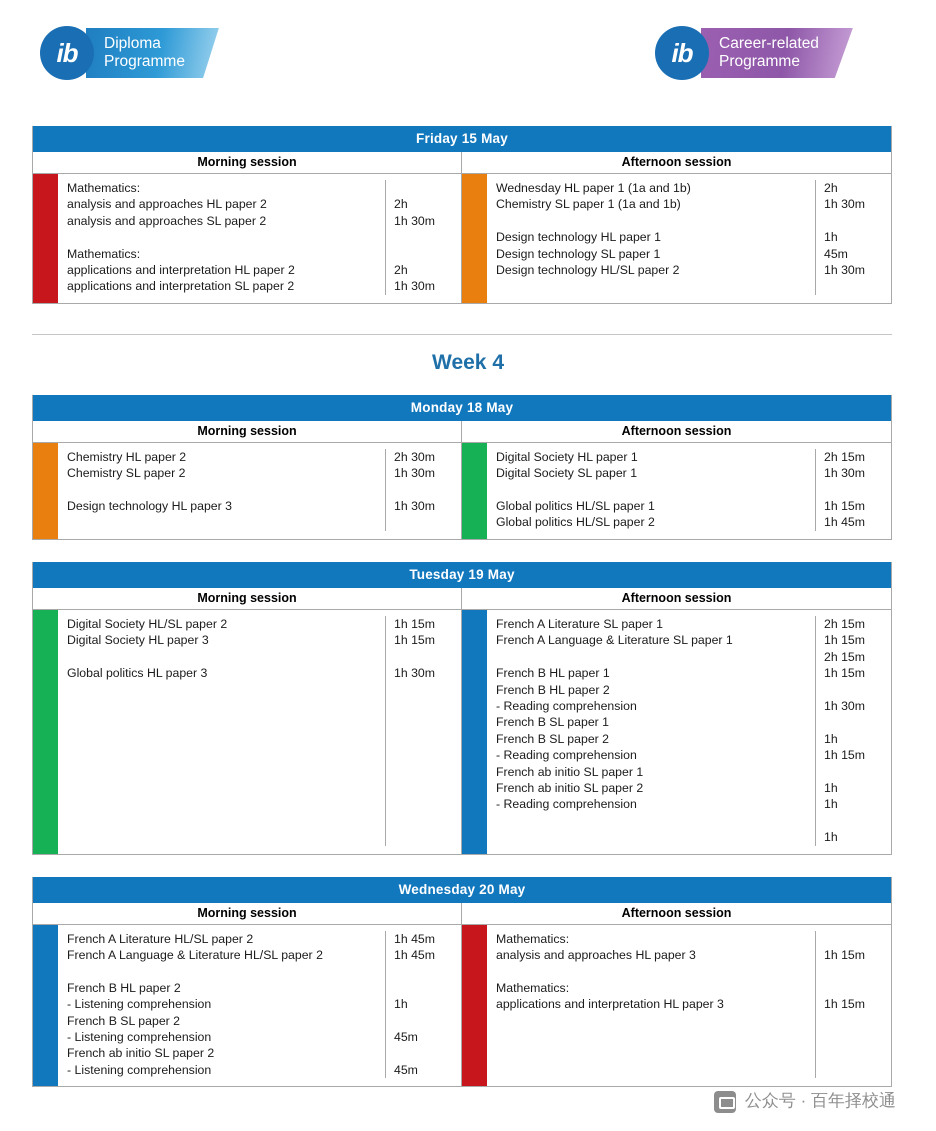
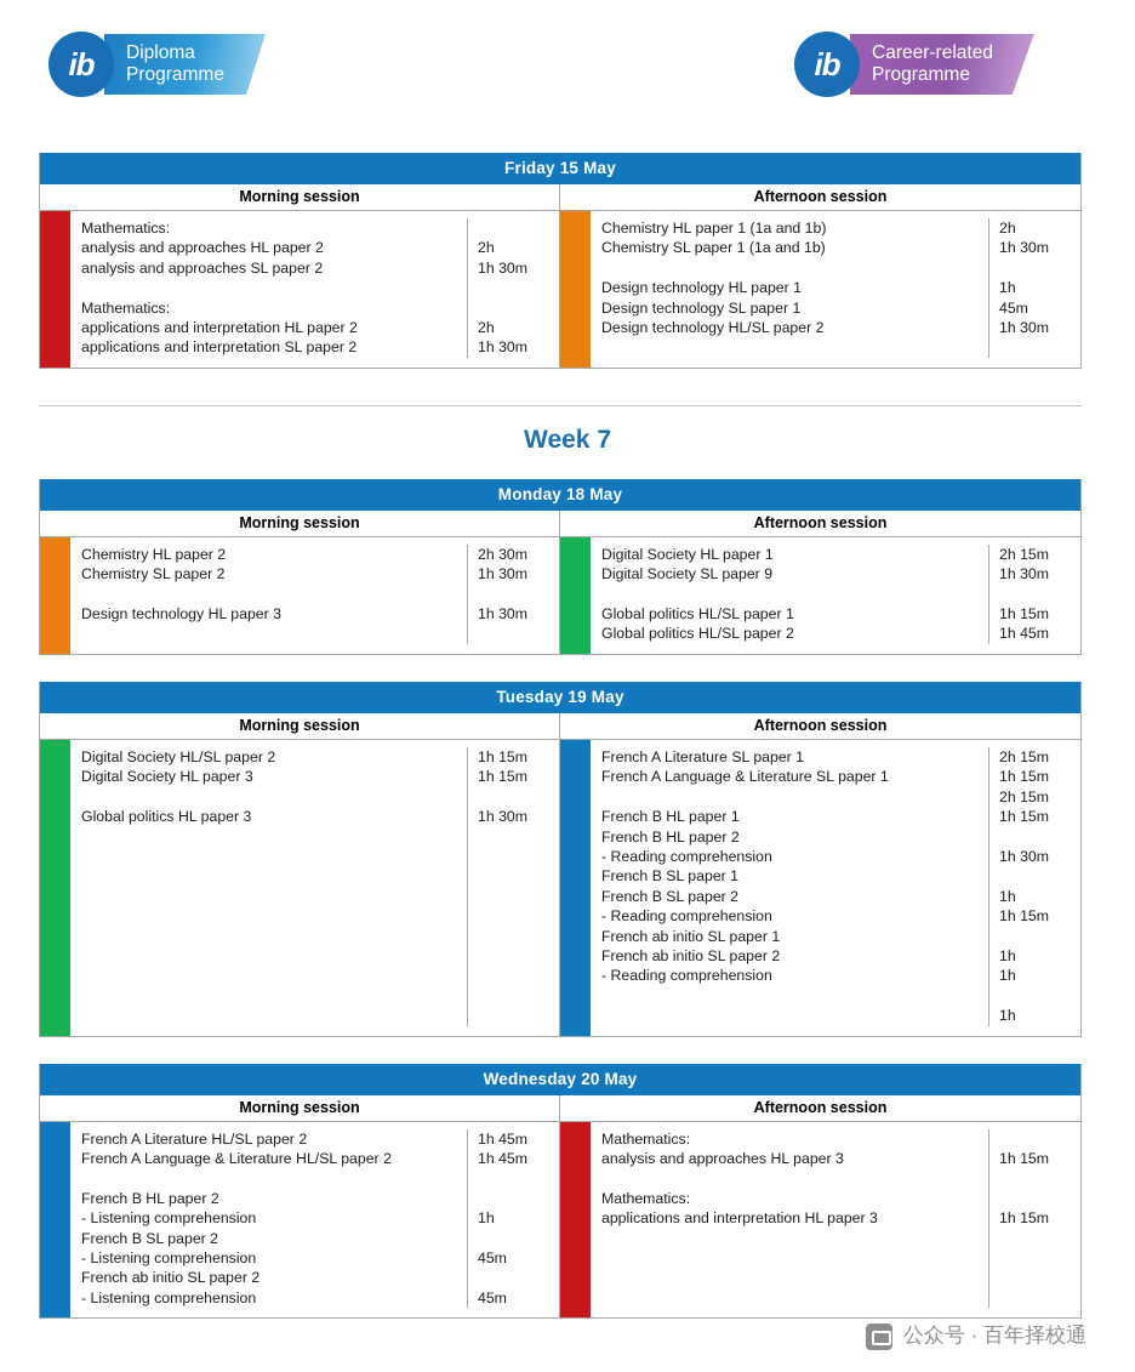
  ib
  Diploma
  Programme
  ib
  Career-related
  Programme
  Friday 15 May
  Morning session
  Afternoon session
  Mathematics:
  analysis and approaches HL paper 2
  analysis and approaches SL paper 2
  Mathematics:
  applications and interpretation HL paper 2
  applications and interpretation SL paper 2
  2h
  1h 30m
  2h
  1h 30m
- Wednesday HL paper 1 (1a and 1b)
+ Chemistry HL paper 1 (1a and 1b)
  Chemistry SL paper 1 (1a and 1b)
  Design technology HL paper 1
  Design technology SL paper 1
  Design technology HL/SL paper 2
  2h
  1h 30m
  1h
  45m
  1h 30m
- Week 4
+ Week 7
  Monday 18 May
  Morning session
  Afternoon session
  Chemistry HL paper 2
  Chemistry SL paper 2
  Design technology HL paper 3
  2h 30m
  1h 30m
  1h 30m
  Digital Society HL paper 1
- Digital Society SL paper 1
+ Digital Society SL paper 9
  Global politics HL/SL paper 1
  Global politics HL/SL paper 2
  2h 15m
  1h 30m
  1h 15m
  1h 45m
  Tuesday 19 May
  Morning session
  Afternoon session
  Digital Society HL/SL paper 2
  Digital Society HL paper 3
  Global politics HL paper 3
  1h 15m
  1h 15m
  1h 30m
  French A Literature SL paper 1
  French A Language & Literature SL paper 1
  French B HL paper 1
  French B HL paper 2
  - Reading comprehension
  French B SL paper 1
  French B SL paper 2
  - Reading comprehension
  French ab initio SL paper 1
  French ab initio SL paper 2
  - Reading comprehension
  2h 15m
  1h 15m
  2h 15m
  1h 15m
  1h 30m
  1h
  1h 15m
  1h
  1h
  1h
  Wednesday 20 May
  Morning session
  Afternoon session
  French A Literature HL/SL paper 2
  French A Language & Literature HL/SL paper 2
  French B HL paper 2
  - Listening comprehension
  French B SL paper 2
  - Listening comprehension
  French ab initio SL paper 2
  - Listening comprehension
  1h 45m
  1h 45m
  1h
  45m
  45m
  Mathematics:
  analysis and approaches HL paper 3
  Mathematics:
  applications and interpretation HL paper 3
  1h 15m
  1h 15m
  公众号 · 百年择校通
